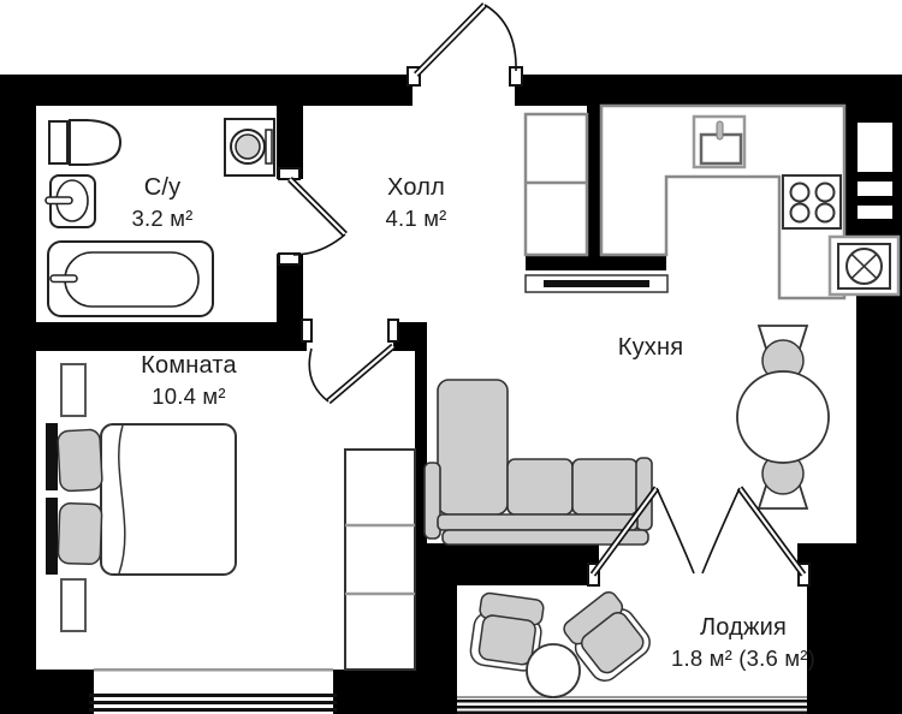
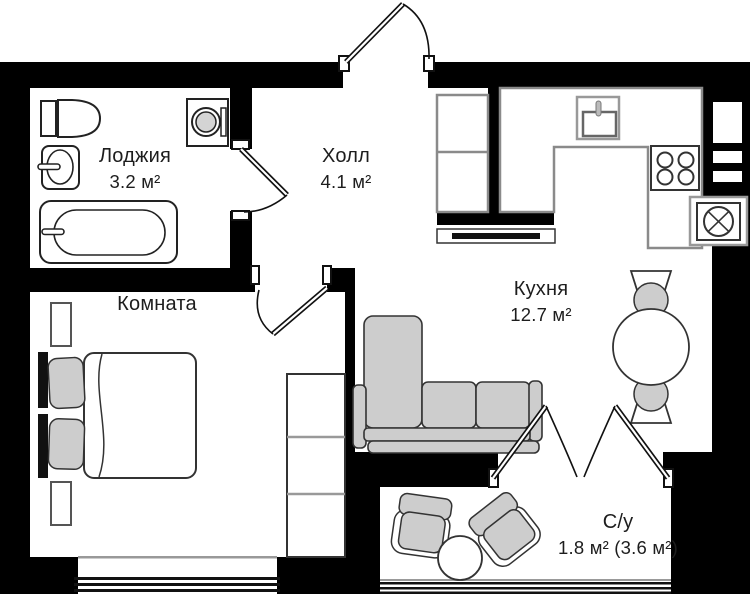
- С/у
+ Лоджия
  3.2 м²
  Холл
  4.1 м²
  Кухня
+ 12.7 м²
  Комната
- 10.4 м²
- Лоджия
+ С/у
  1.8 м² (3.6 м²)
